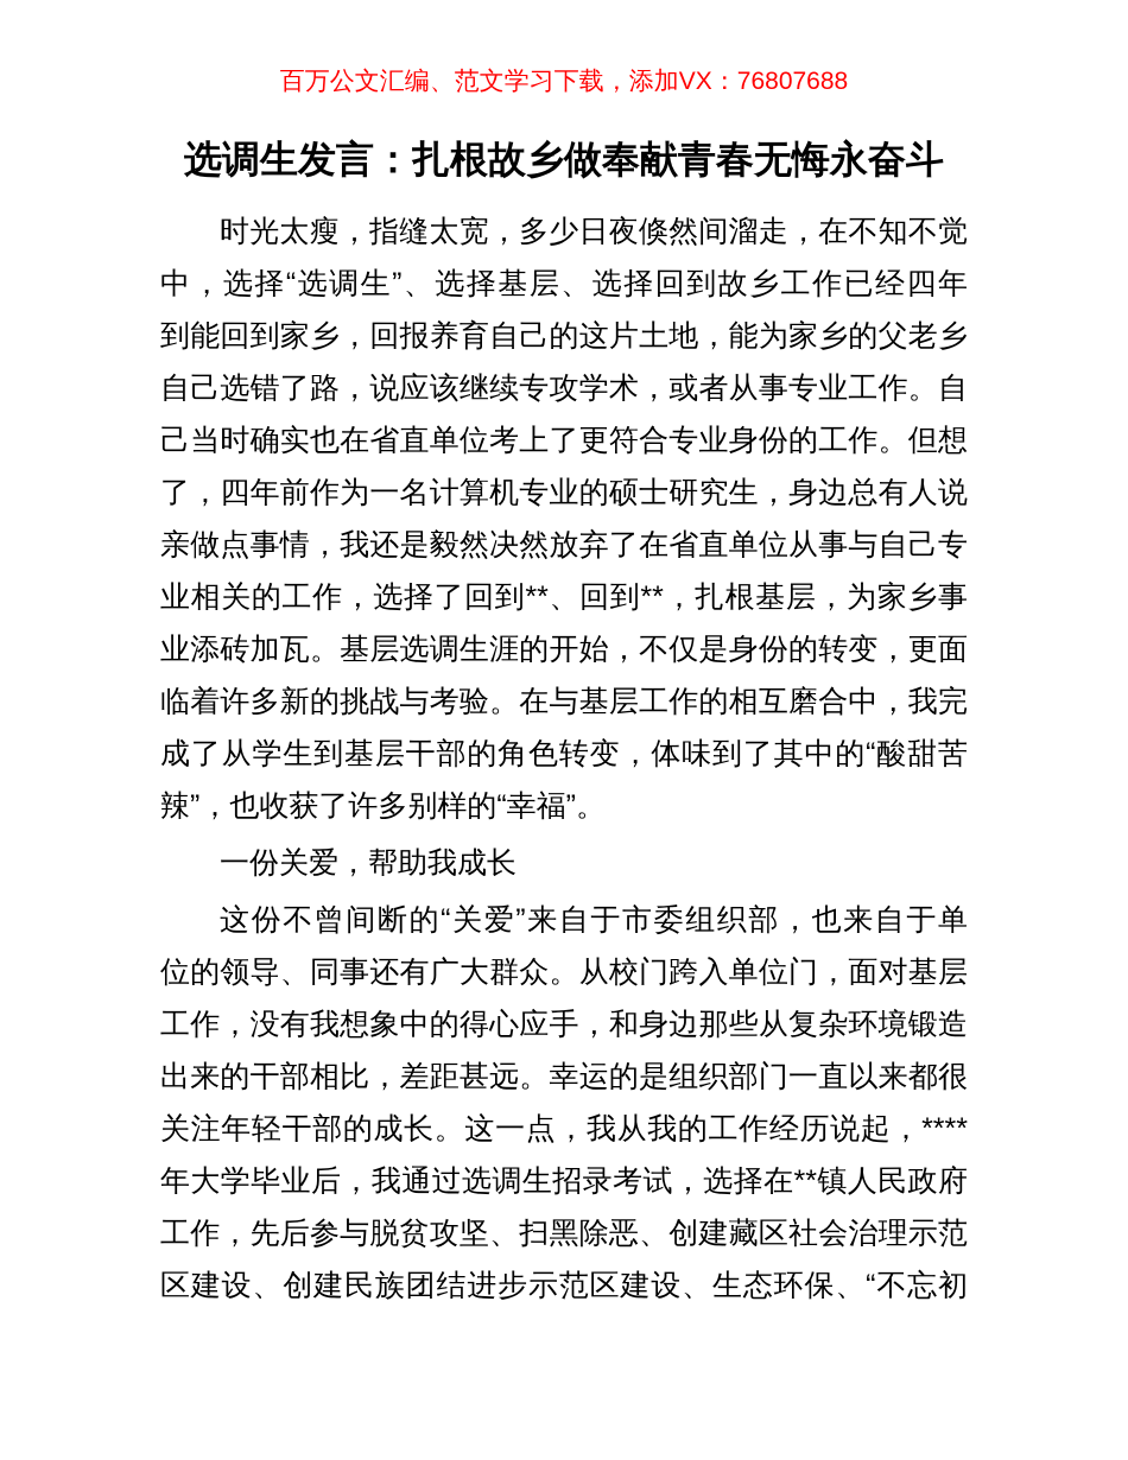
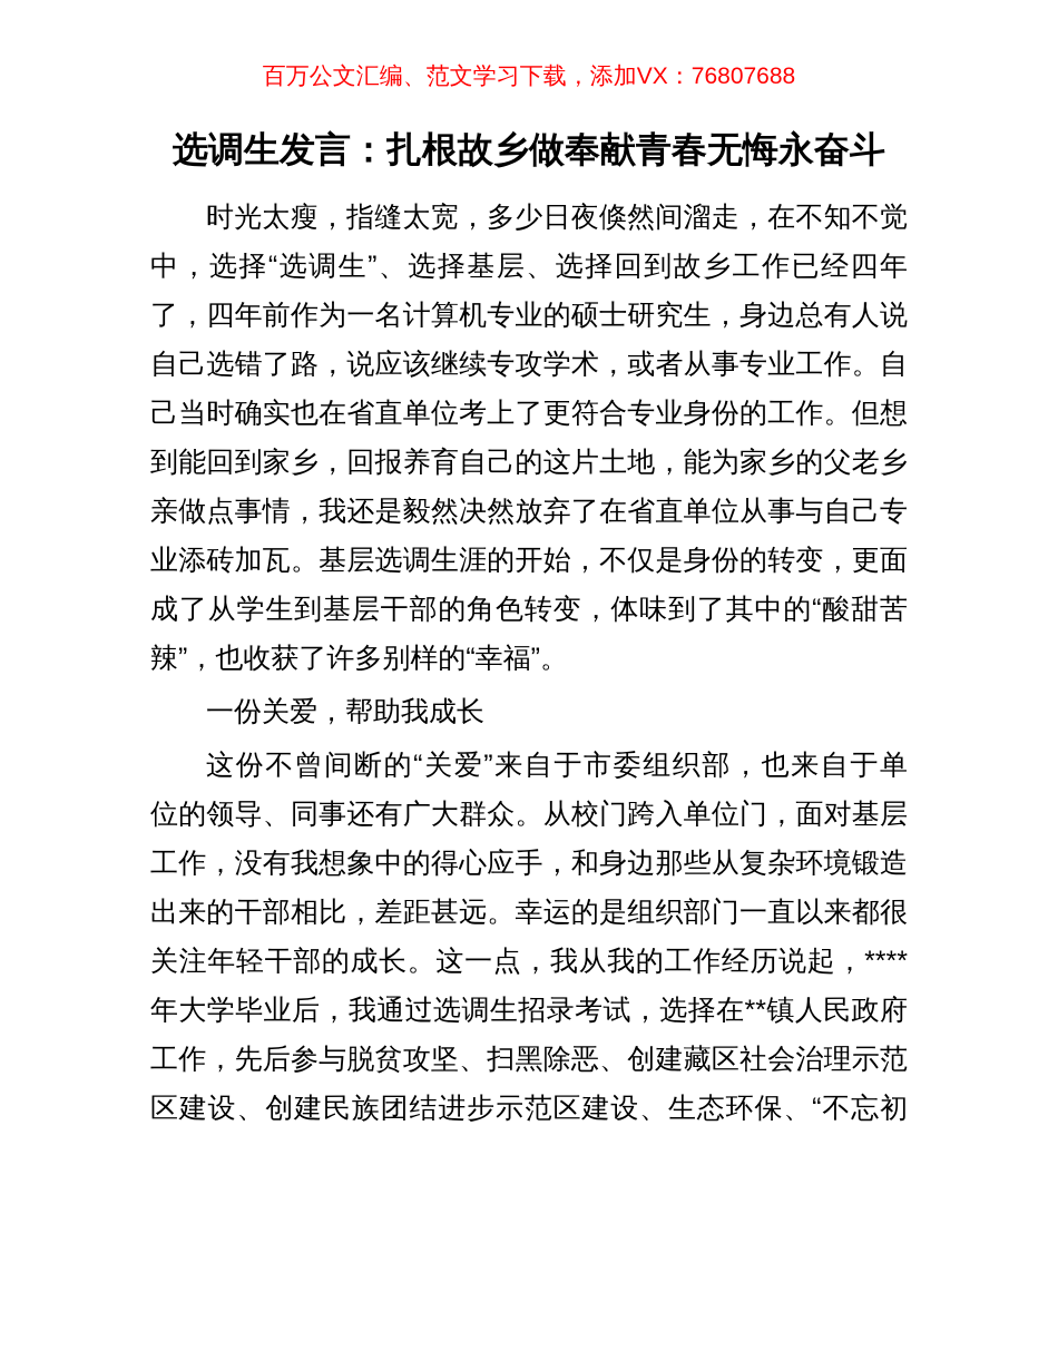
  百万公文汇编、范文学习下载，添加VX：76807688
  选调生发言：扎根故乡做奉献青春无悔永奋斗
  时光太瘦，指缝太宽，多少日夜倏然间溜走，在不知不觉
  中，选择“选调生”、选择基层、选择回到故乡工作已经四年
- 到能回到家乡，回报养育自己的这片土地，能为家乡的父老乡
+ 了，四年前作为一名计算机专业的硕士研究生，身边总有人说
  自己选错了路，说应该继续专攻学术，或者从事专业工作。自
  己当时确实也在省直单位考上了更符合专业身份的工作。但想
- 了，四年前作为一名计算机专业的硕士研究生，身边总有人说
+ 到能回到家乡，回报养育自己的这片土地，能为家乡的父老乡
  亲做点事情，我还是毅然决然放弃了在省直单位从事与自己专
- 业相关的工作，选择了回到**、回到**，扎根基层，为家乡事
  业添砖加瓦。基层选调生涯的开始，不仅是身份的转变，更面
- 临着许多新的挑战与考验。在与基层工作的相互磨合中，我完
  成了从学生到基层干部的角色转变，体味到了其中的“酸甜苦
  辣”，也收获了许多别样的“幸福”。
  一份关爱，帮助我成长
  这份不曾间断的“关爱”来自于市委组织部，也来自于单
  位的领导、同事还有广大群众。从校门跨入单位门，面对基层
  工作，没有我想象中的得心应手，和身边那些从复杂环境锻造
  出来的干部相比，差距甚远。幸运的是组织部门一直以来都很
  关注年轻干部的成长。这一点，我从我的工作经历说起，****
  年大学毕业后，我通过选调生招录考试，选择在**镇人民政府
  工作，先后参与脱贫攻坚、扫黑除恶、创建藏区社会治理示范
  区建设、创建民族团结进步示范区建设、生态环保、“不忘初
